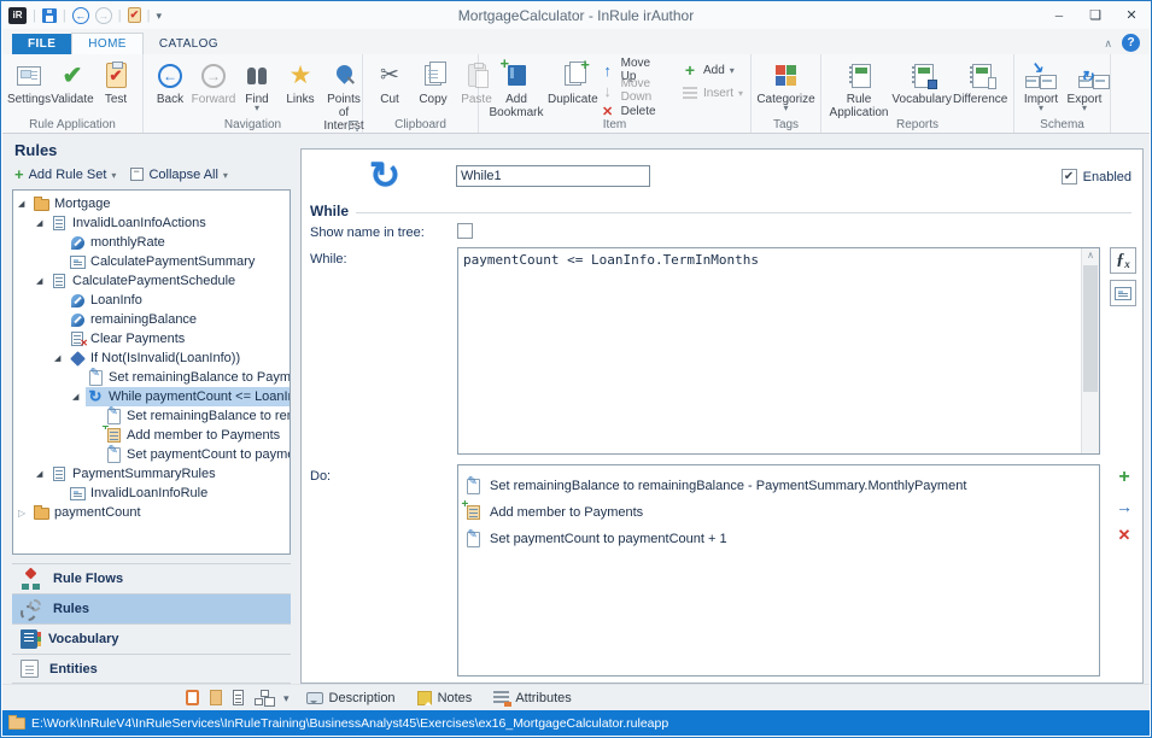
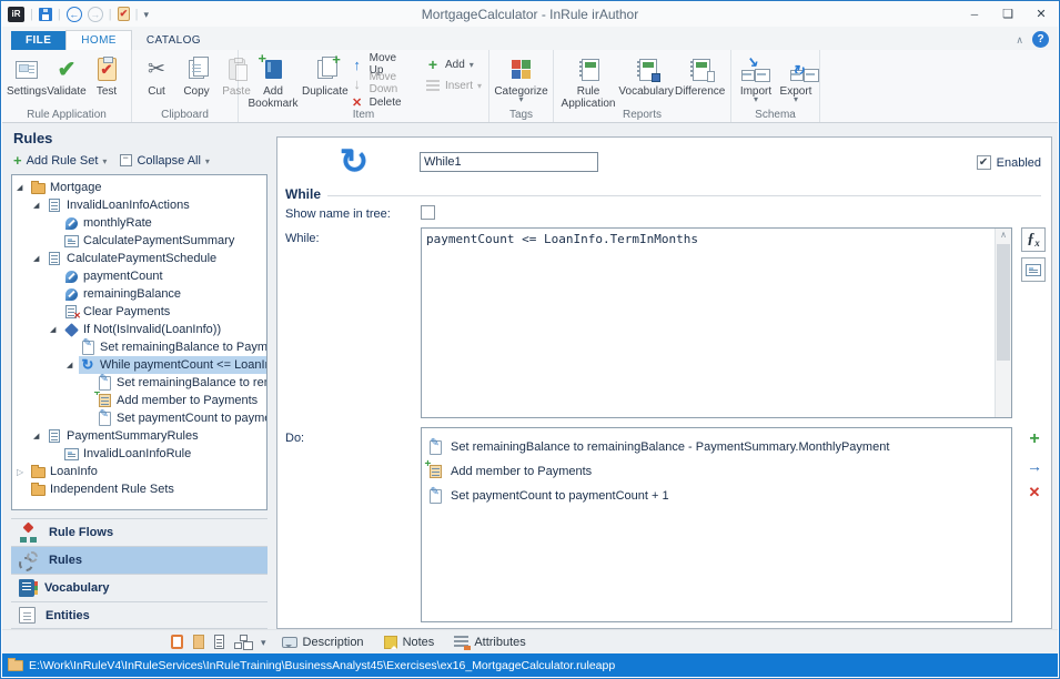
  iR
  |
  |
  |
  |
  MortgageCalculator - InRule irAuthor
  FILE
  HOME
  CATALOG
  ?
  Settings
  Validate
  Test
  Rule Application
- Back
- Forward
- Find
- Links
- Points of Interest
- Navigation
  Cut
  Copy
  Paste
  Clipboard
  Add Bookmark
  Duplicate
  Move Up
  Move Down
  Delete
  Add
  Insert
  Item
  Categorize
  Tags
  Rule Application
  Vocabulary
  Difference
  Reports
  ↘
  Import
  ↻
  Export
  Schema
  Rules
  Add Rule Set
  Collapse All
  Mortgage
  InvalidLoanInfoActions
  monthlyRate
  CalculatePaymentSummary
  CalculatePaymentSchedule
- LoanInfo
+ paymentCount
  remainingBalance
  Clear Payments
  If Not(IsInvalid(LoanInfo))
  Set remainingBalance to Paym
  While paymentCount <= LoanI
  Set remainingBalance to re
  Add member to Payments
  Set paymentCount to paym
  PaymentSummaryRules
  InvalidLoanInfoRule
- paymentCount
+ LoanInfo
+ Independent Rule Sets
  Rule Flows
  Rules
  Vocabulary
  Entities
  While1
  Enabled
  While
  Show name in tree:
  While:
  paymentCount <= LoanInfo.TermInMonths
  Do:
  Set remainingBalance to remainingBalance - PaymentSummary.MonthlyPayment
  Add member to Payments
  Set paymentCount to paymentCount + 1
  Description
  Notes
  Attributes
  E:\Work\InRuleV4\InRuleServices\InRuleTraining\BusinessAnalyst45\Exercises\ex16_MortgageCalculator.ruleapp
